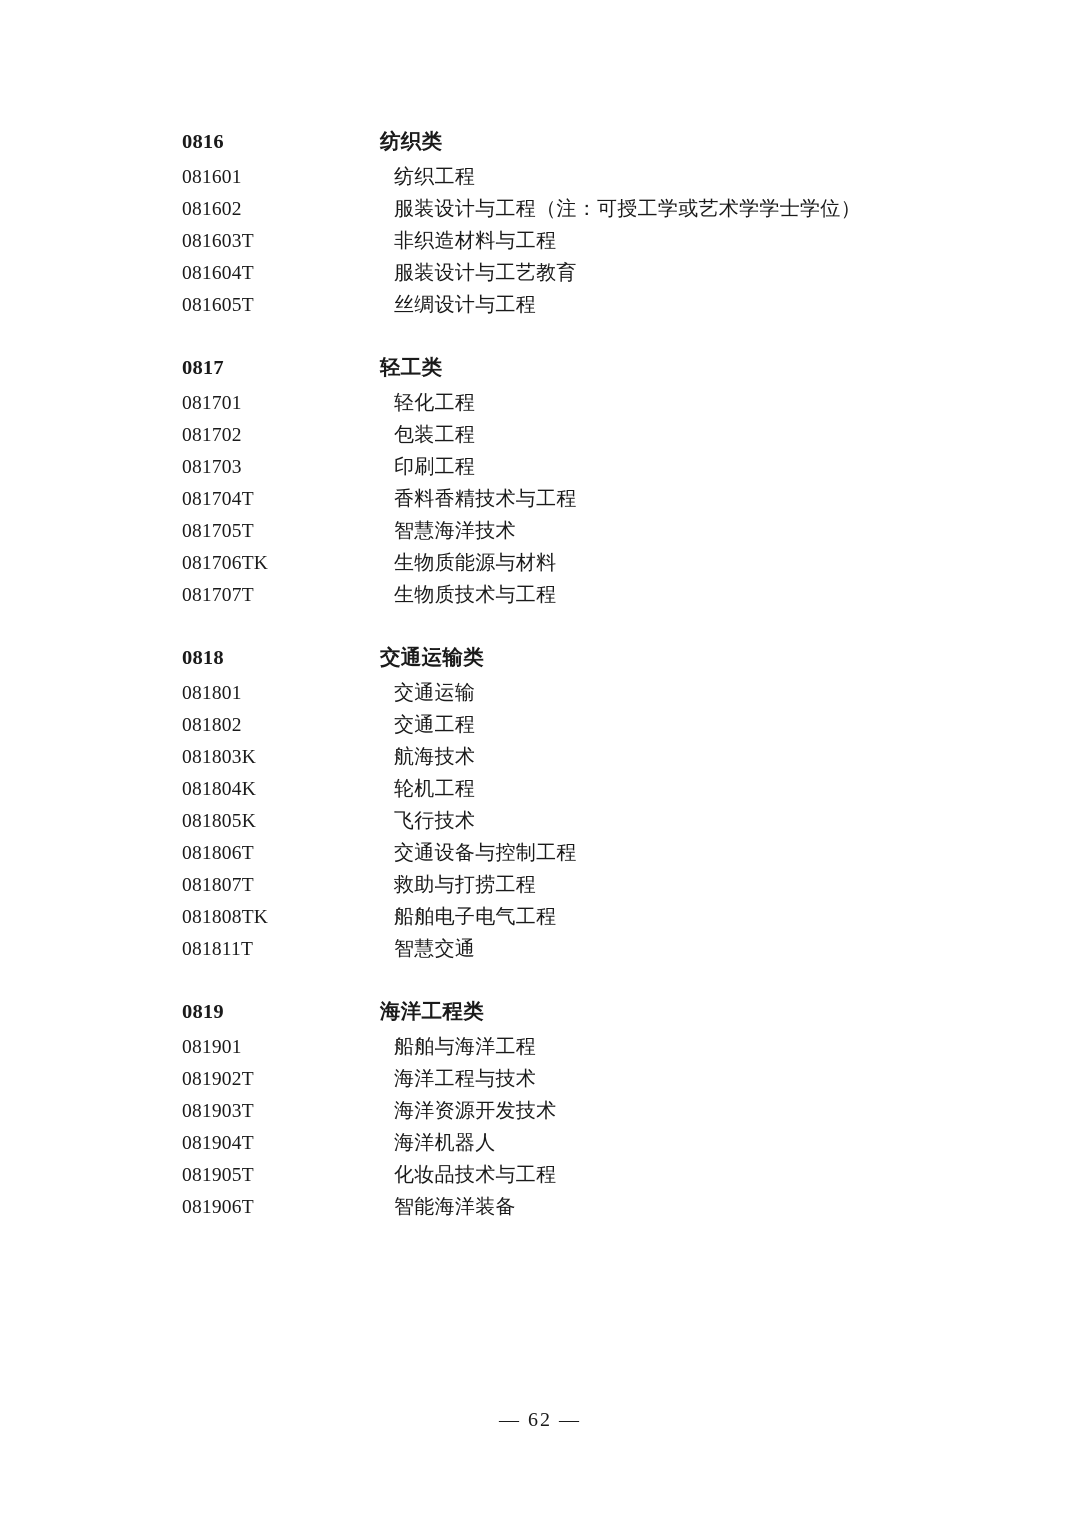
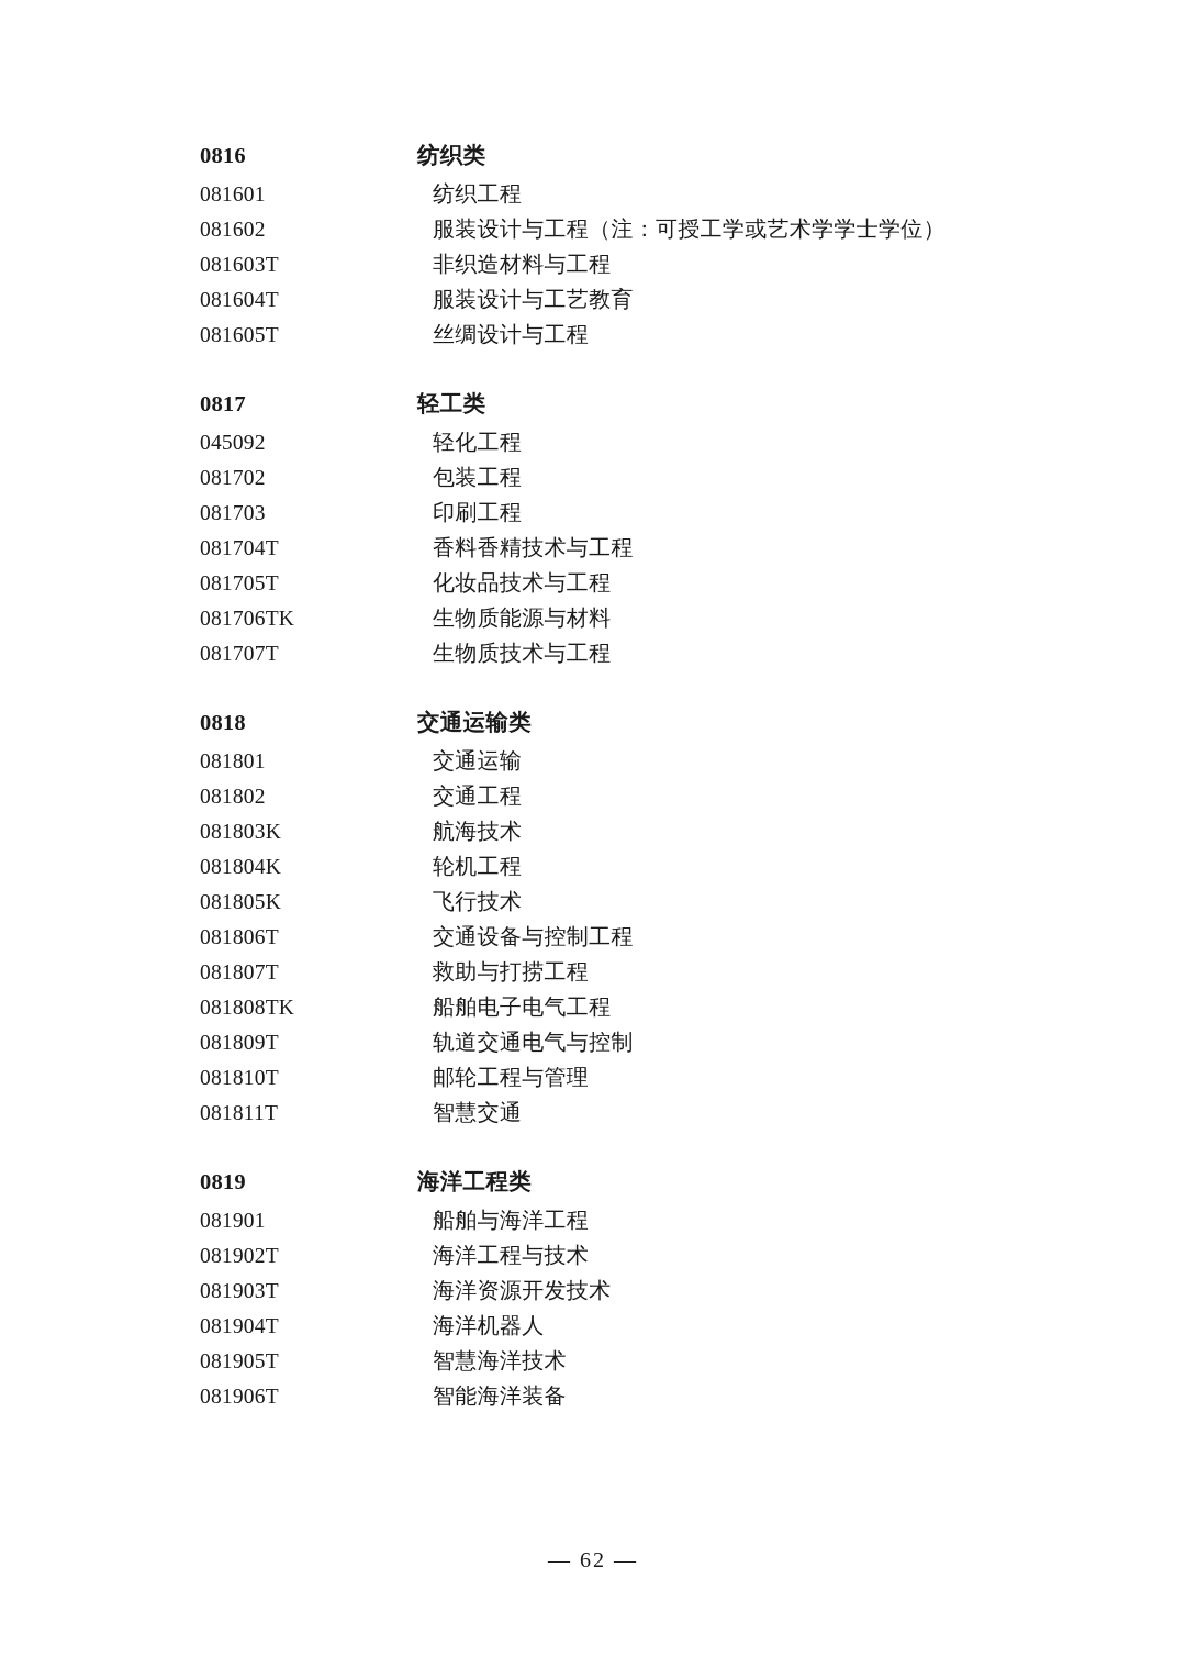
  0816
  纺织类
  081601
  纺织工程
  081602
  服装设计与工程（注：可授工学或艺术学学士学位）
  081603T
  非织造材料与工程
  081604T
  服装设计与工艺教育
  081605T
  丝绸设计与工程
  0817
  轻工类
- 081701
+ 045092
  轻化工程
  081702
  包装工程
  081703
  印刷工程
  081704T
  香料香精技术与工程
  081705T
- 智慧海洋技术
+ 化妆品技术与工程
  081706TK
  生物质能源与材料
  081707T
  生物质技术与工程
  0818
  交通运输类
  081801
  交通运输
  081802
  交通工程
  081803K
  航海技术
  081804K
  轮机工程
  081805K
  飞行技术
  081806T
  交通设备与控制工程
  081807T
  救助与打捞工程
  081808TK
  船舶电子电气工程
+ 081809T
+ 轨道交通电气与控制
+ 081810T
+ 邮轮工程与管理
  081811T
  智慧交通
  0819
  海洋工程类
  081901
  船舶与海洋工程
  081902T
  海洋工程与技术
  081903T
  海洋资源开发技术
  081904T
  海洋机器人
  081905T
- 化妆品技术与工程
+ 智慧海洋技术
  081906T
  智能海洋装备
  — 62 —
